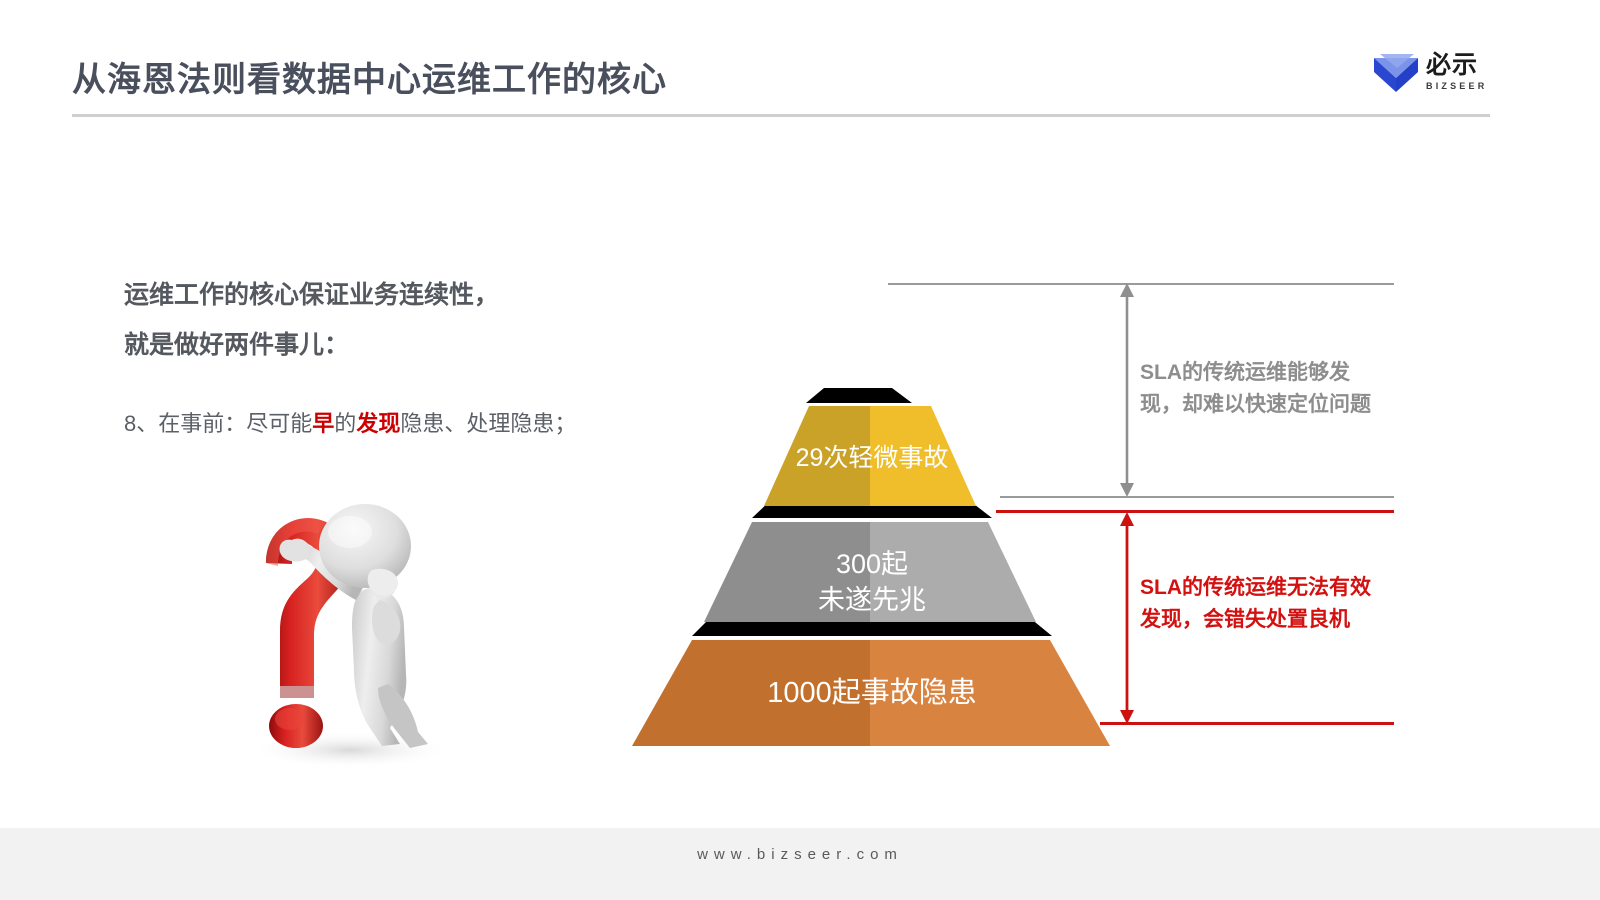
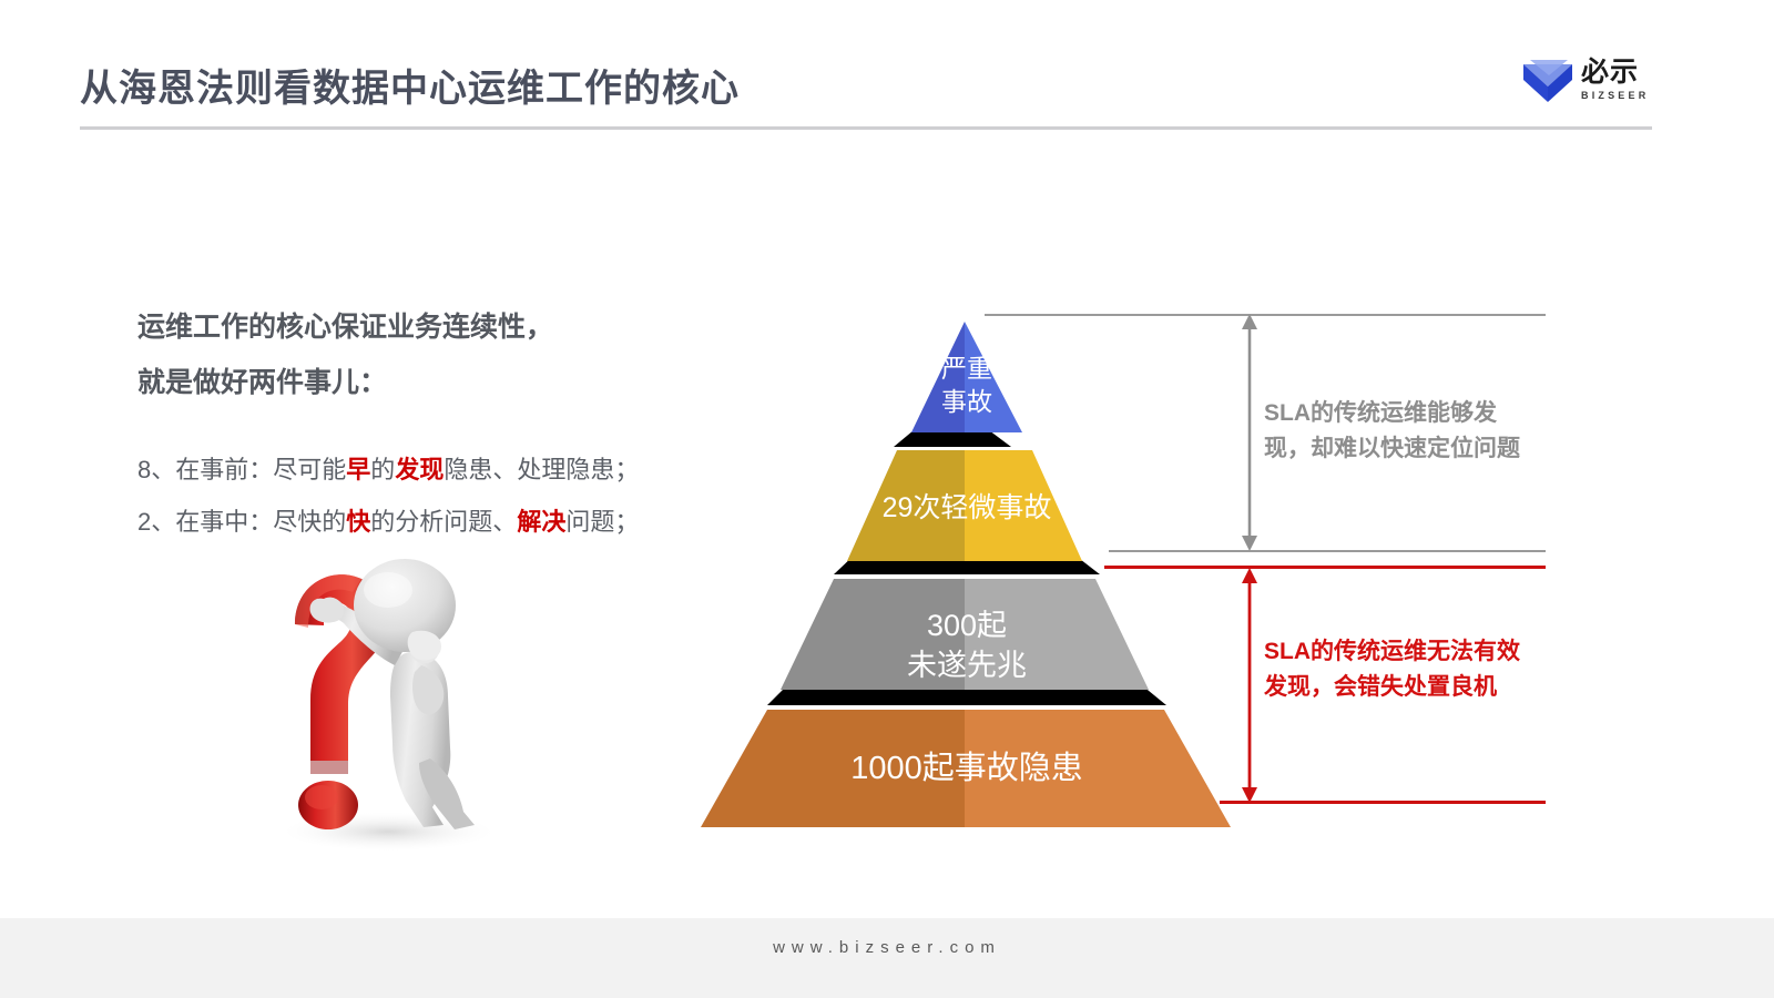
  从海恩法则看数据中心运维工作的核心
  必示
  BIZSEER
  运维工作的核心保证业务连续性，
  就是做好两件事儿：
  8、在事前：尽可能早的发现隐患、处理隐患；
+ 2、在事中：尽快的快的分析问题、解决问题；
+ 严重
+ 事故
  29次轻微事故
  300起
  未遂先兆
  1000起事故隐患
  SLA的传统运维能够发现，却难以快速定位问题
  SLA的传统运维无法有效发现，会错失处置良机
  www.bizseer.com
